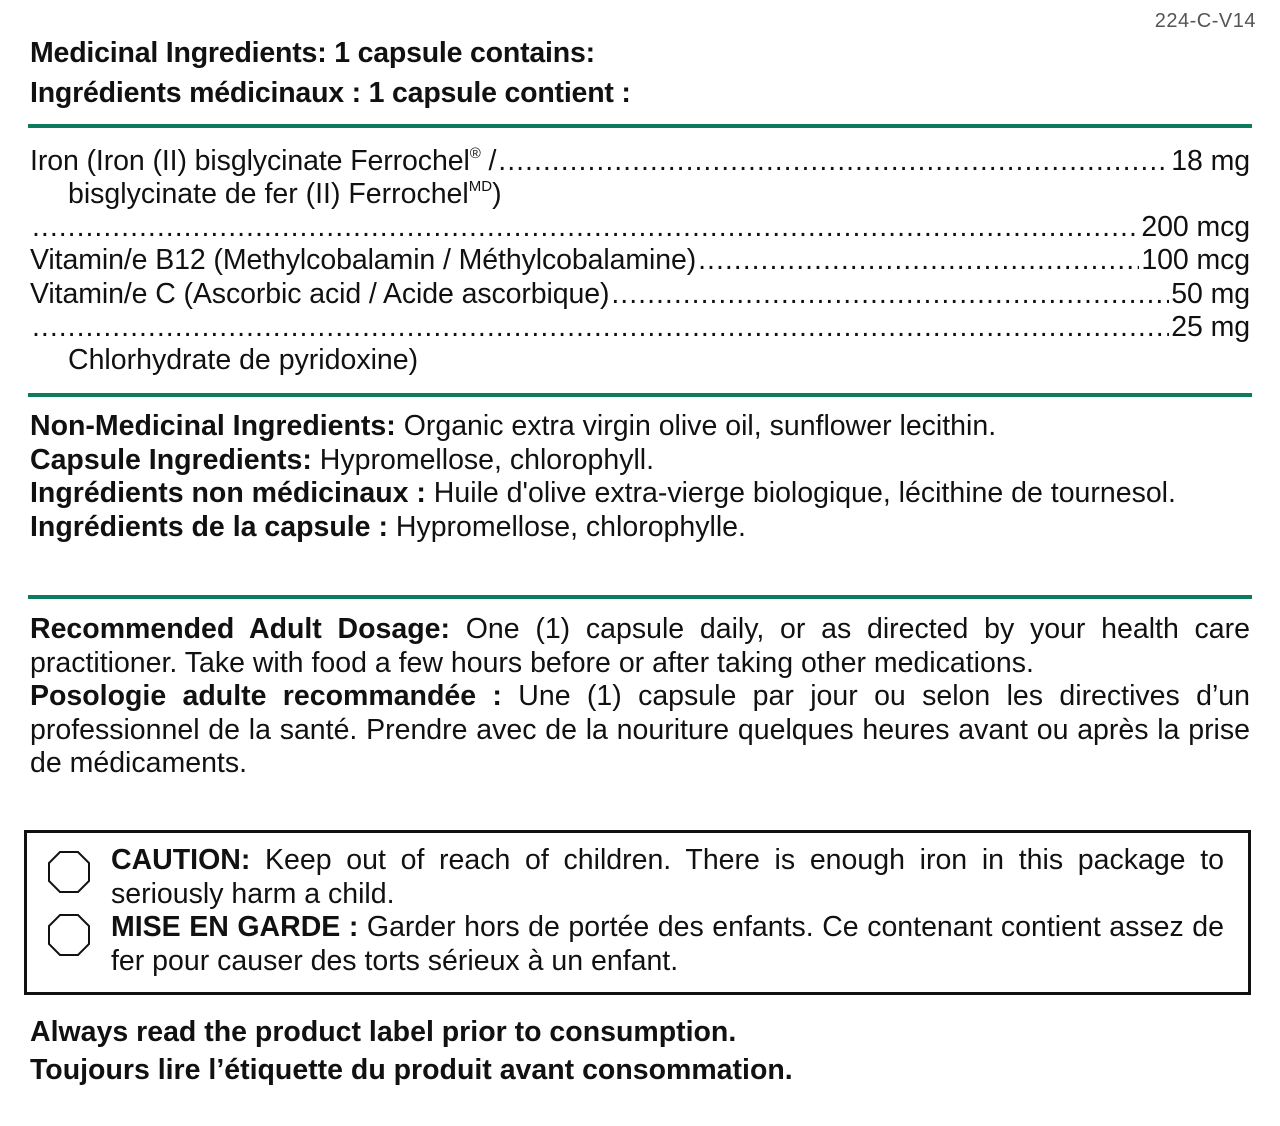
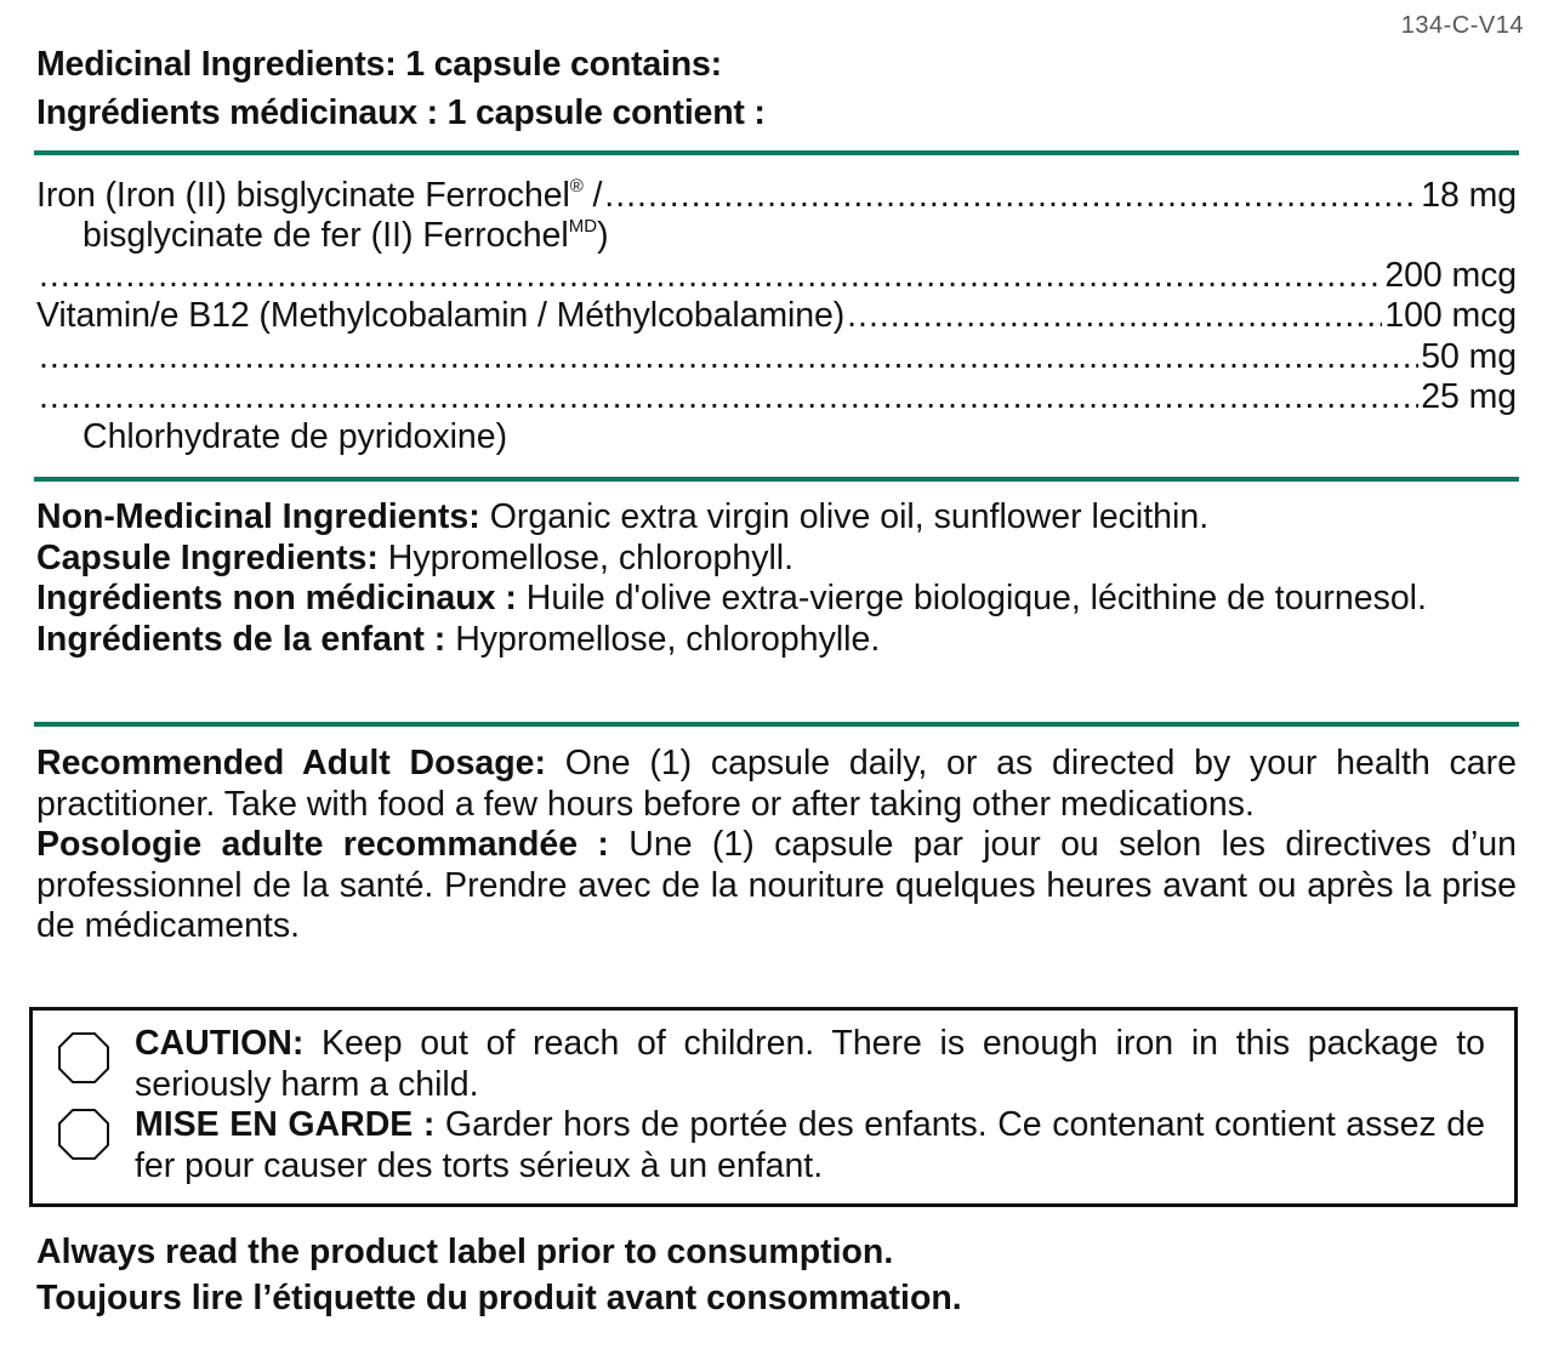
- 224-C-V14
+ 134-C-V14
  Medicinal Ingredients: 1 capsule contains:
  Ingrédients médicinaux : 1 capsule contient :
  Iron (Iron (II) bisglycinate Ferrochel® /
  18 mg
  bisglycinate de fer (II) FerrochelMD)
  200 mcg
  Vitamin/e B12 (Methylcobalamin / Méthylcobalamine)
  100 mcg
- Vitamin/e C (Ascorbic acid / Acide ascorbique)
  50 mg
  25 mg
  Chlorhydrate de pyridoxine)
  Non-Medicinal Ingredients: Organic extra virgin olive oil, sunflower lecithin.
  Capsule Ingredients: Hypromellose, chlorophyll.
  Ingrédients non médicinaux : Huile d'olive extra-vierge biologique, lécithine de tournesol.
- Ingrédients de la capsule : Hypromellose, chlorophylle.
+ Ingrédients de la enfant : Hypromellose, chlorophylle.
  Recommended Adult Dosage: One (1) capsule daily, or as directed by your health care practitioner. Take with food a few hours before or after taking other medications.
  Posologie adulte recommandée : Une (1) capsule par jour ou selon les directives d’un professionnel de la santé. Prendre avec de la nouriture quelques heures avant ou après la prise de médicaments.
  CAUTION: Keep out of reach of children. There is enough iron in this package to seriously harm a child.
  MISE EN GARDE : Garder hors de portée des enfants. Ce contenant contient assez de fer pour causer des torts sérieux à un enfant.
  Always read the product label prior to consumption.
  Toujours lire l’étiquette du produit avant consommation.
